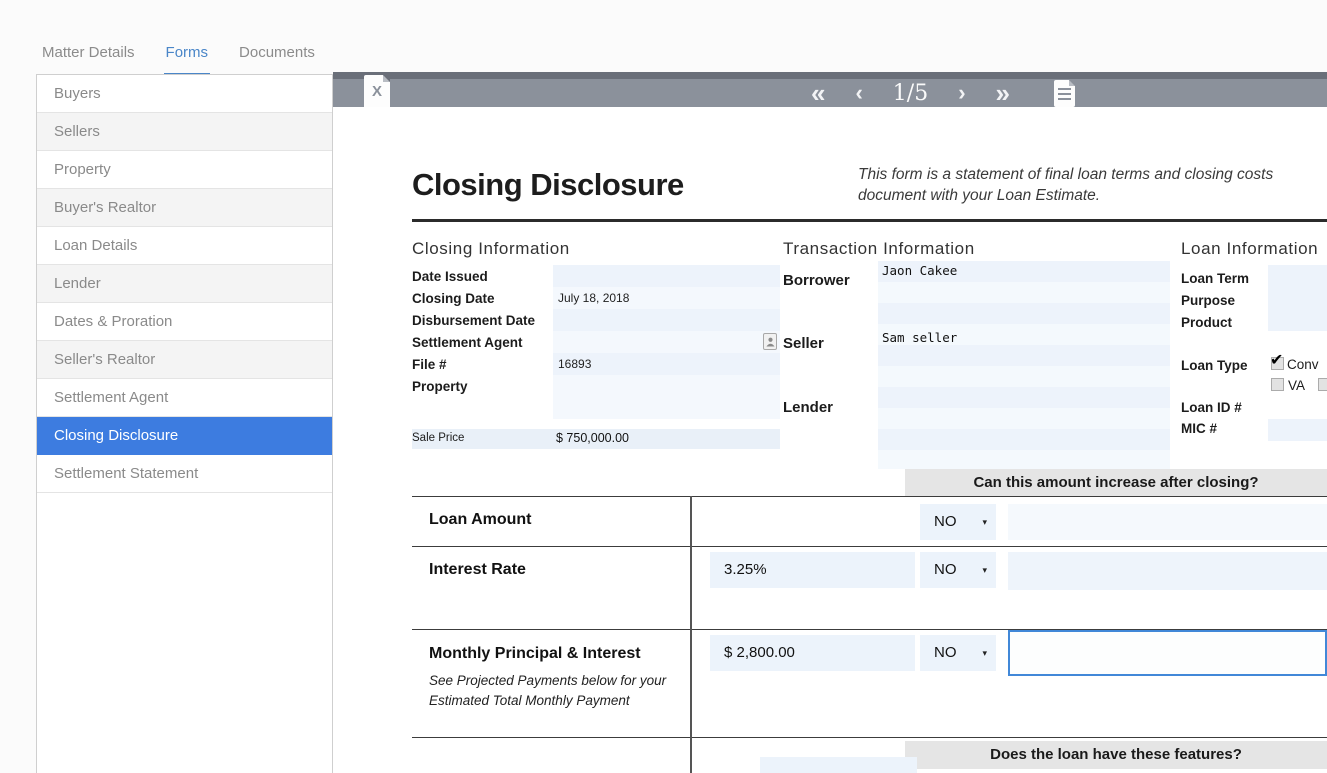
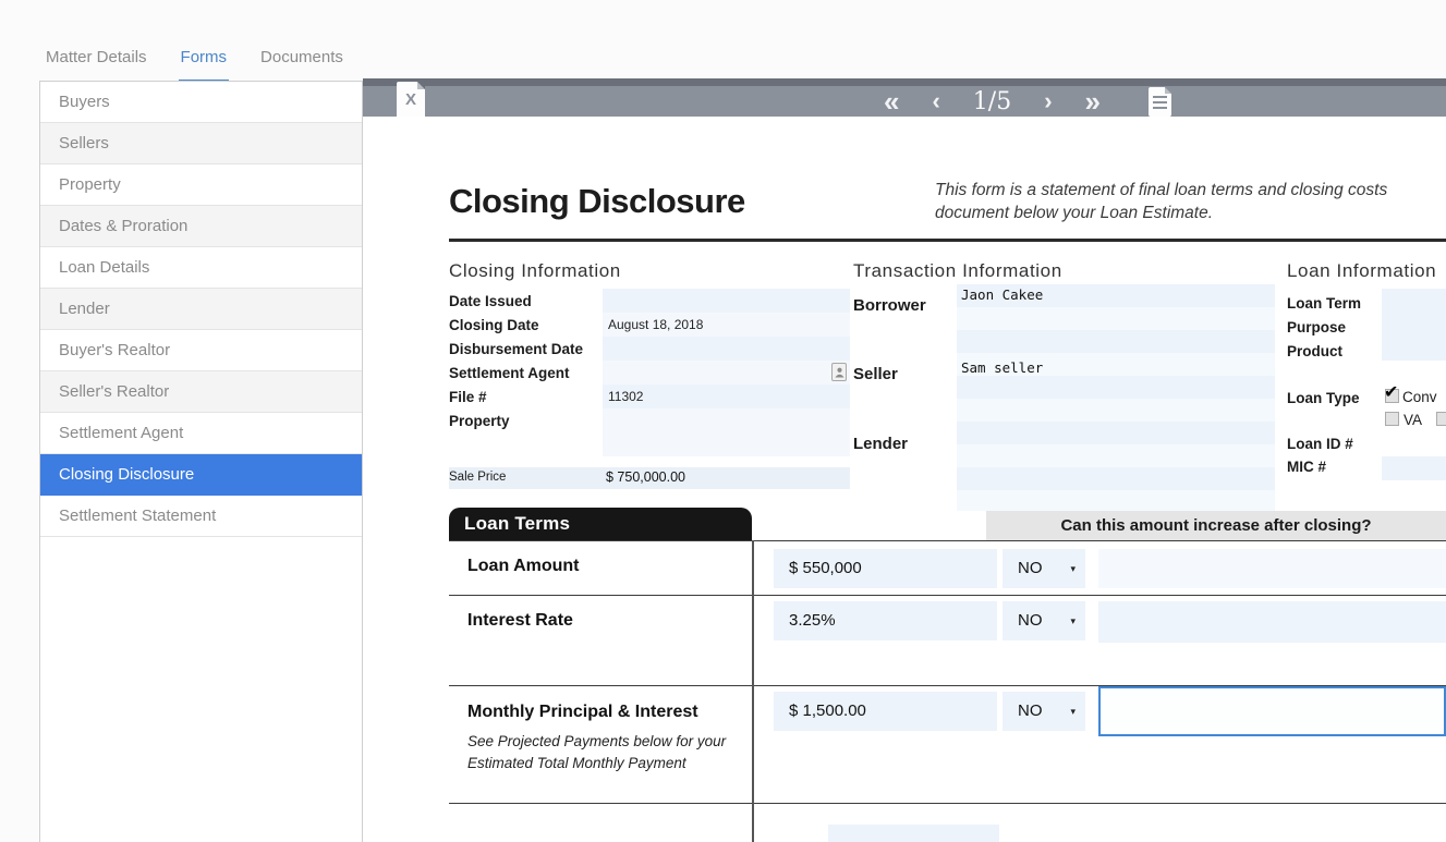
  Matter Details
  Forms
  Documents
  Buyers
  Sellers
  Property
- Buyer's Realtor
+ Dates & Proration
  Loan Details
  Lender
- Dates & Proration
+ Buyer's Realtor
  Seller's Realtor
  Settlement Agent
  Closing Disclosure
  Settlement Statement
  X
  «
  ‹
  1/5
  ›
  »
  Closing Disclosure
  This form is a statement of final loan terms and closing costs
- document with your Loan Estimate.
+ document below your Loan Estimate.
  Closing Information
  Transaction Information
  Loan Information
  Date Issued
  Closing Date
  Disbursement Date
  Settlement Agent
  File #
  Property
- July 18, 2018
+ August 18, 2018
- 16893
+ 11302
  Sale Price
  $ 750,000.00
  Borrower
  Seller
  Lender
  Jaon Cakee
  Sam seller
  Loan Term
  Purpose
  Product
  Loan Type
  ✔
  Conv
  VA
  Loan ID #
  MIC #
+ Loan Terms
  Can this amount increase after closing?
  Loan Amount
+ $ 550,000
  NO
  ▾
  Interest Rate
  3.25%
  NO
  ▾
  Monthly Principal & Interest
  See Projected Payments below for your
  Estimated Total Monthly Payment
- $ 2,800.00
+ $ 1,500.00
  NO
  ▾
- Does the loan have these features?
